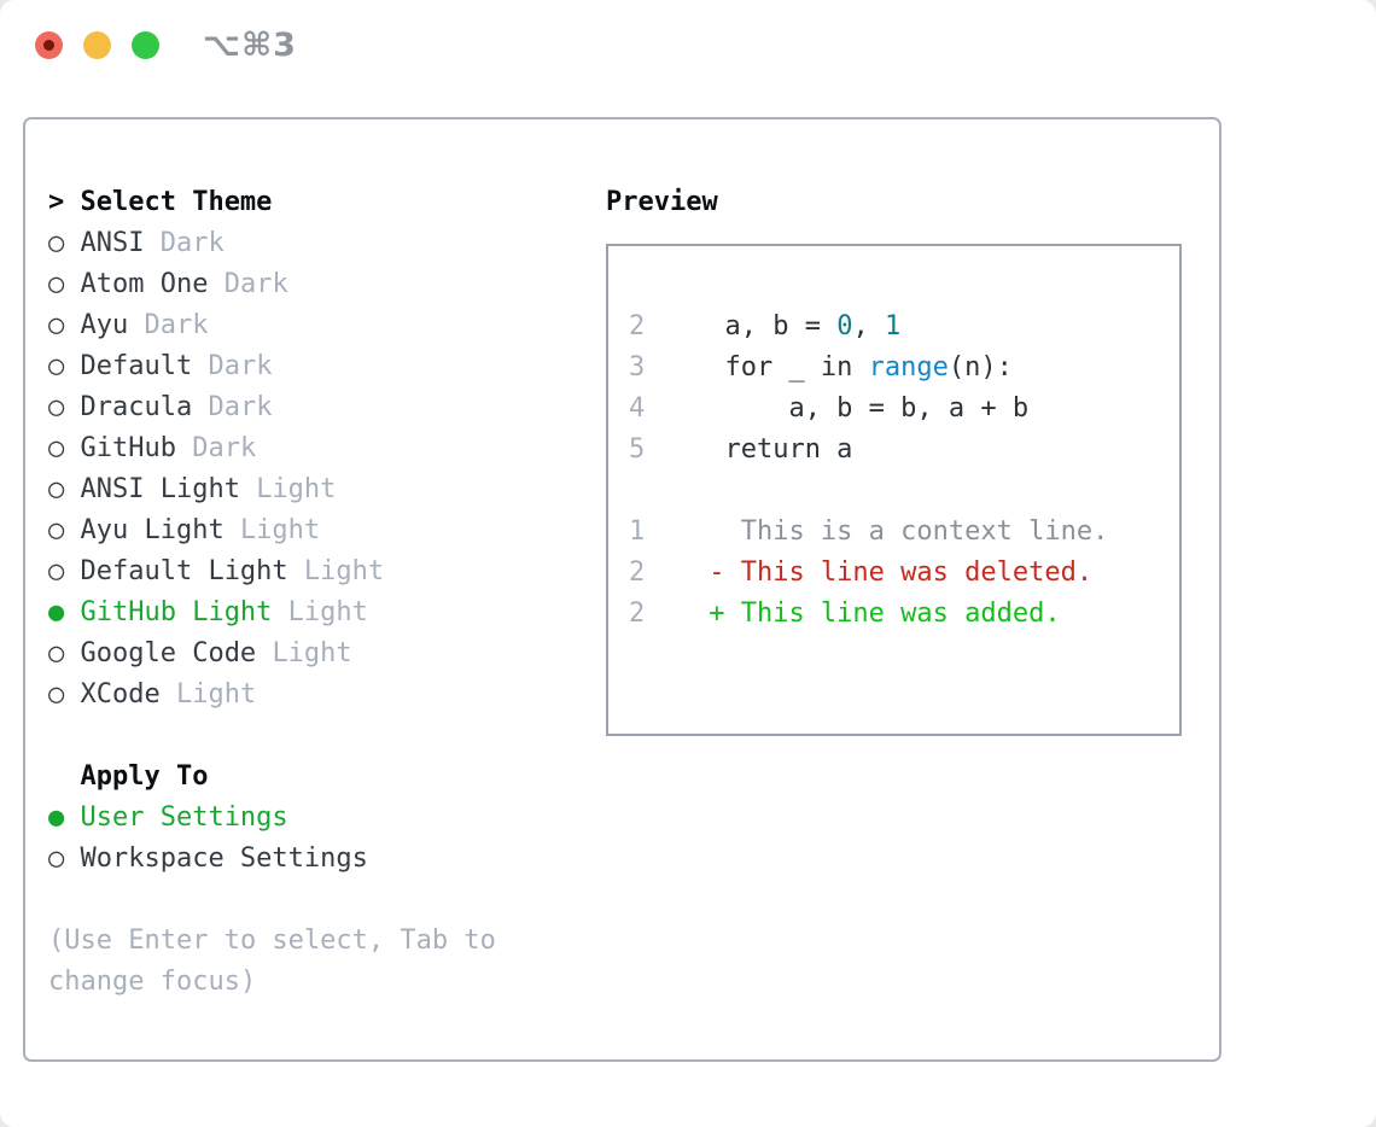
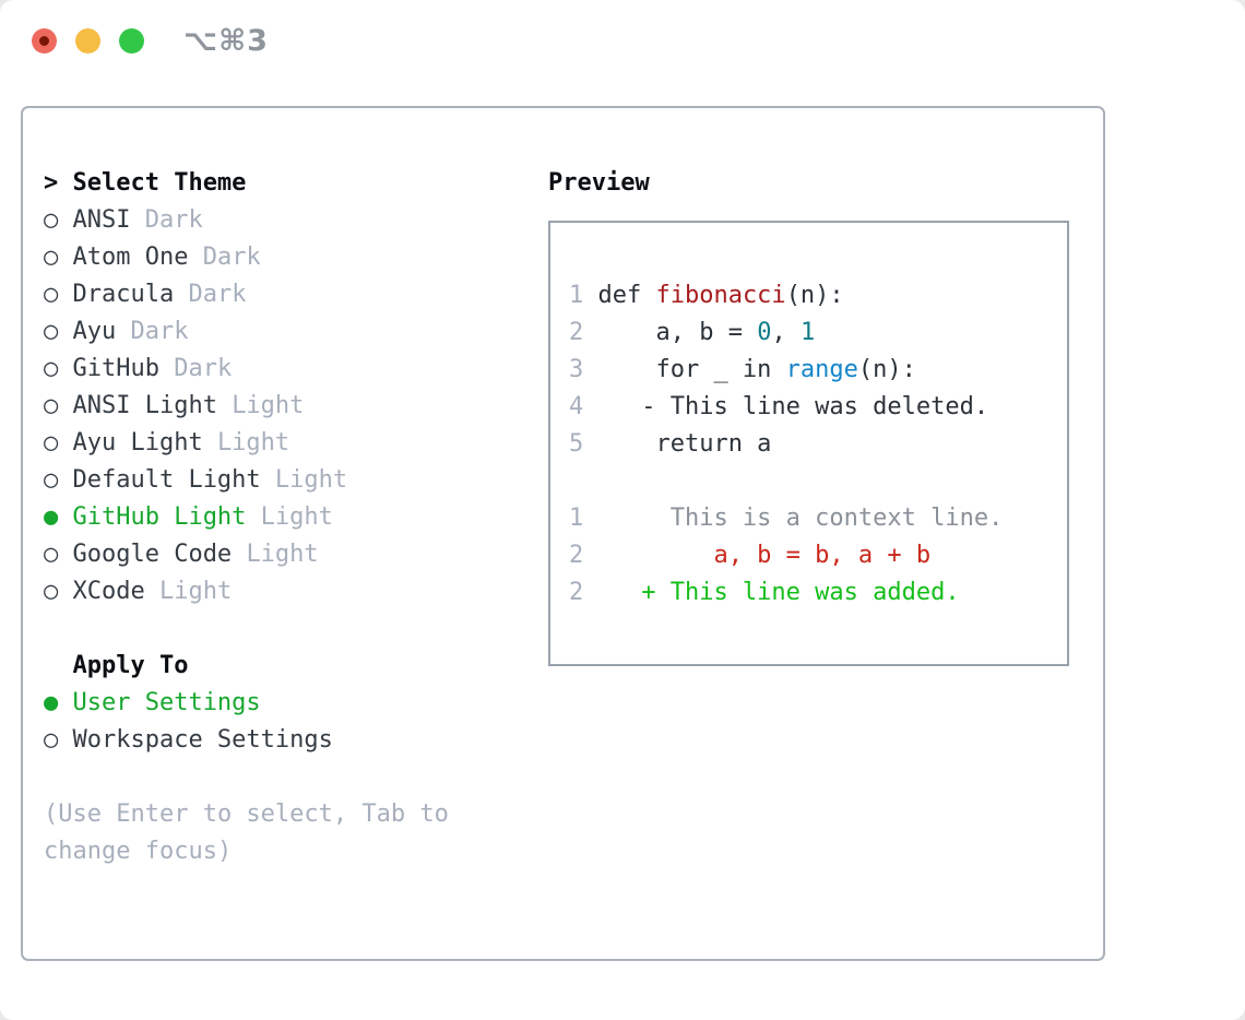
  ⌥⌘3
  > Select Theme
  ○ ANSI Dark
  ○ Atom One Dark
- ○ Ayu Dark
+ ○ Dracula Dark
- ○ Default Dark
- ○ Dracula Dark
+ ○ Ayu Dark
  ○ GitHub Dark
  ○ ANSI Light Light
  ○ Ayu Light Light
  ○ Default Light Light
  ● GitHub Light Light
  ○ Google Code Light
  ○ XCode Light
  Apply To
  ● User Settings
  ○ Workspace Settings
  (Use Enter to select, Tab to change focus)
  Preview
+ 1 def fibonacci(n):
  2 a, b = 0, 1
  3 for _ in range(n):
- 4 a, b = b, a + b
+ 4 - This line was deleted.
  5 return a
  1 This is a context line.
- 2 - This line was deleted.
+ 2 a, b = b, a + b
  2 + This line was added.
